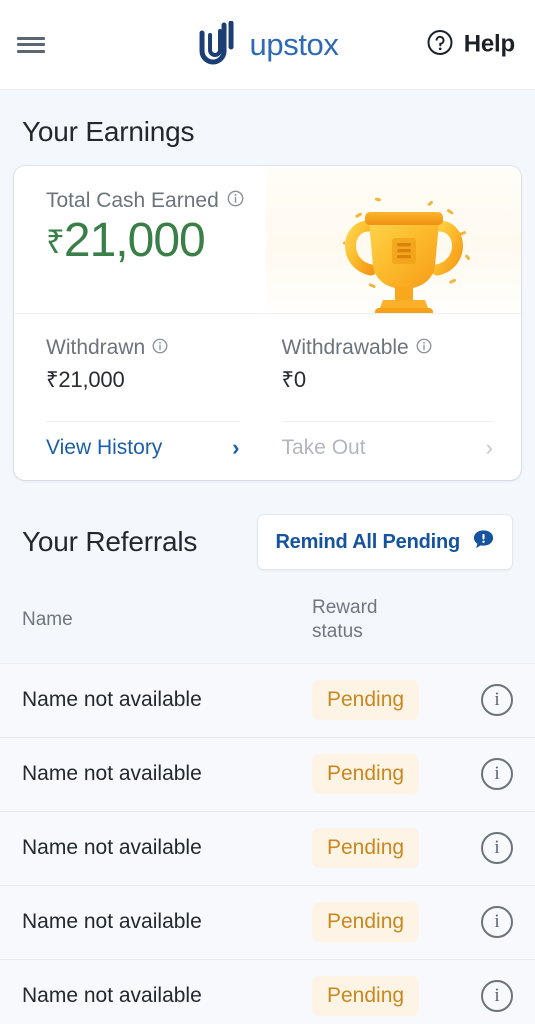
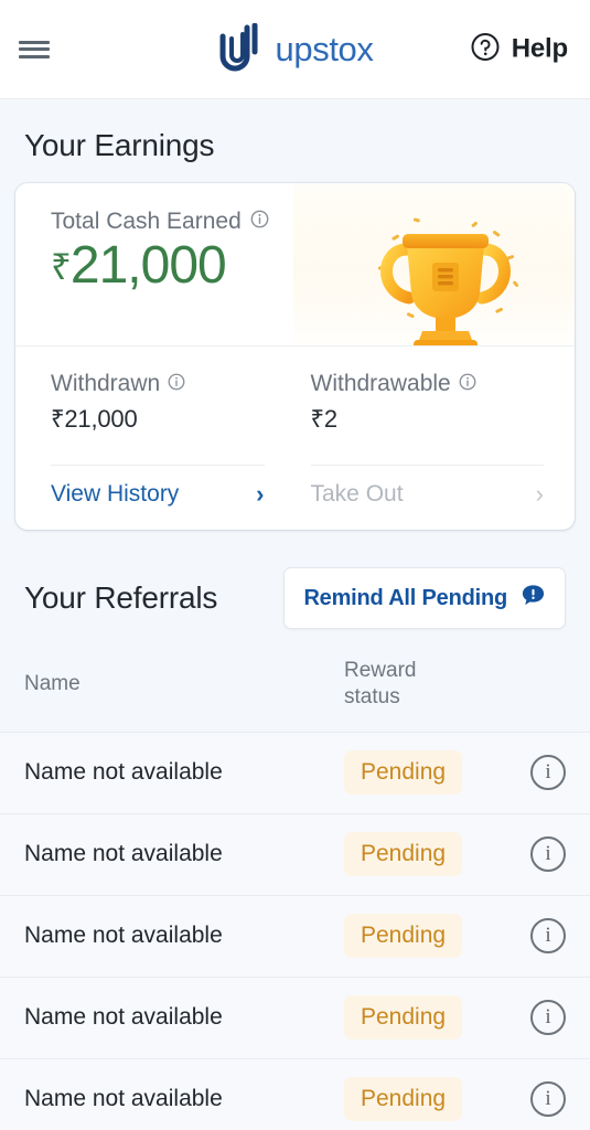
  upstox
  Help
  Your Earnings
  Total Cash Earned
  ₹21,000
  Withdrawn
  ₹21,000
  View History
  ›
  Withdrawable
- ₹0
+ ₹2
  Take Out
  ›
  Your Referrals
  Remind All Pending
  Name
  Reward
  status
  Name not available
  Pending
  i
  Name not available
  Pending
  i
  Name not available
  Pending
  i
  Name not available
  Pending
  i
  Name not available
  Pending
  i
